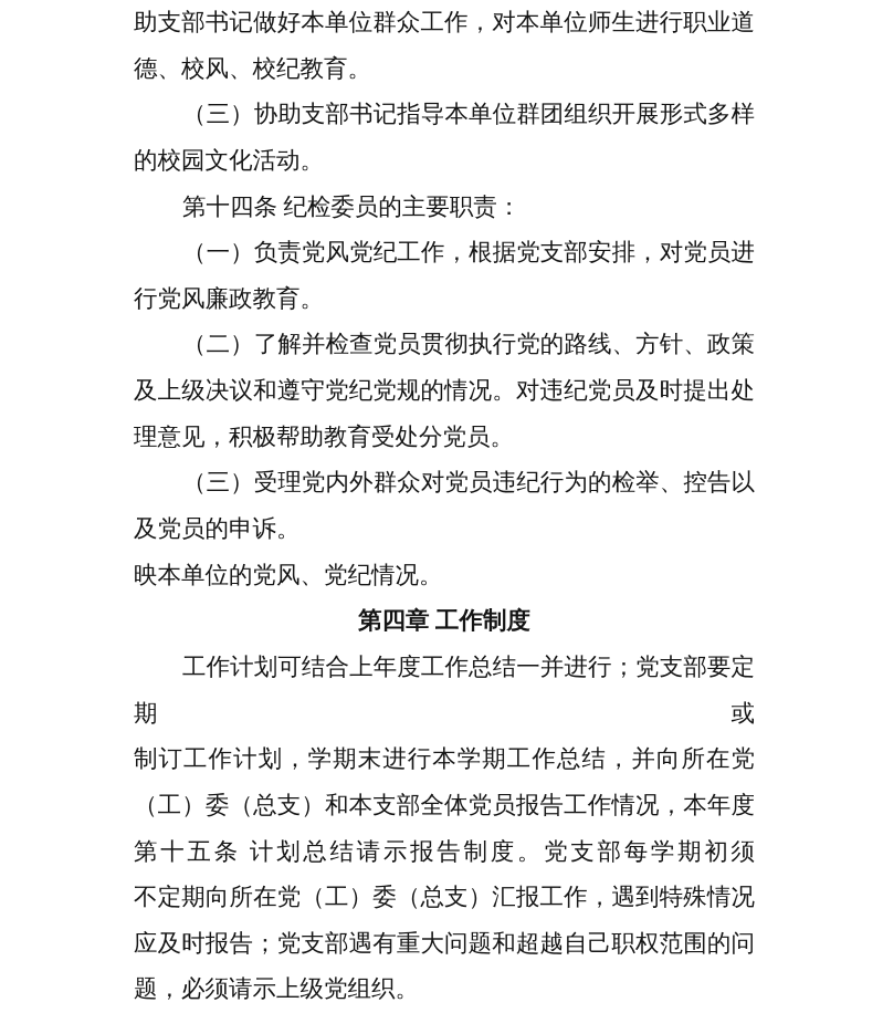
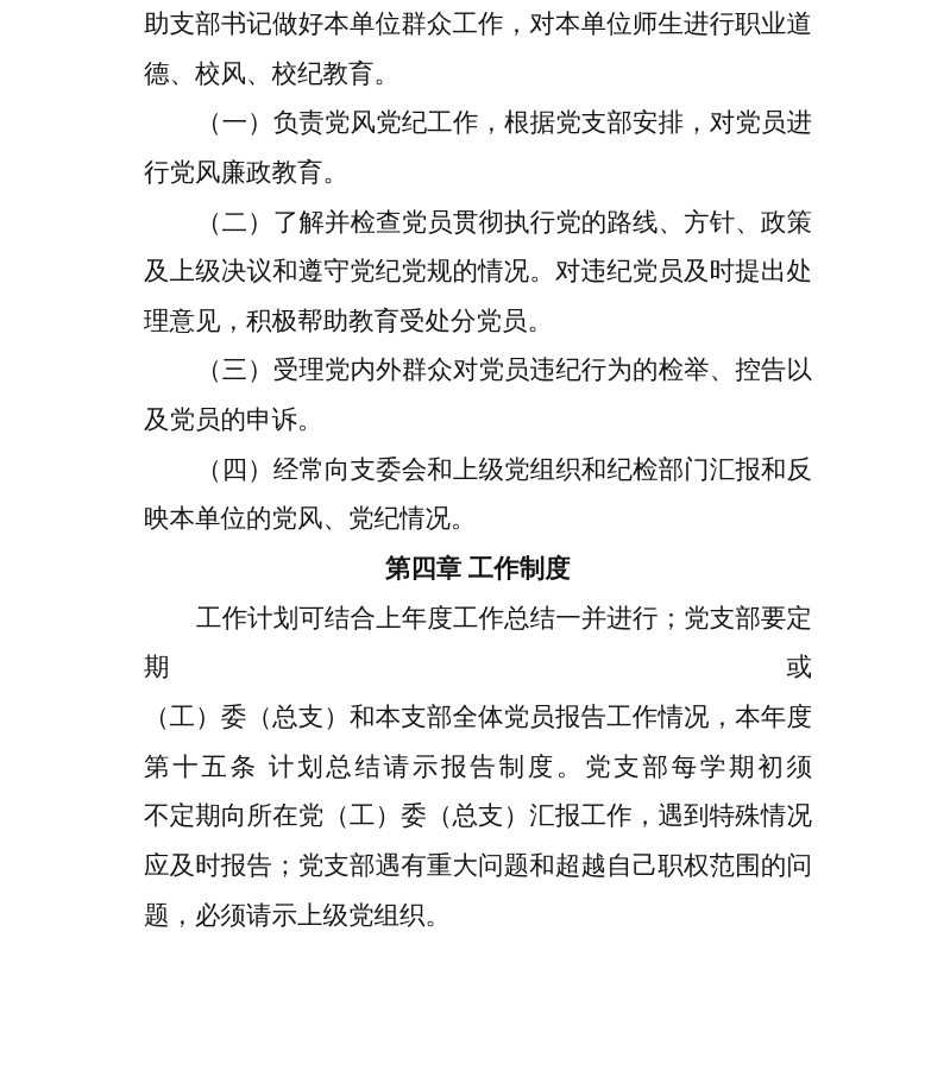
  助支部书记做好本单位群众工作，对本单位师生进行职业道
  德、校风、校纪教育。
- （三）协助支部书记指导本单位群团组织开展形式多样
- 的校园文化活动。
- 第十四条 纪检委员的主要职责：
  （一）负责党风党纪工作，根据党支部安排，对党员进
  行党风廉政教育。
  （二）了解并检查党员贯彻执行党的路线、方针、政策
  及上级决议和遵守党纪党规的情况。对违纪党员及时提出处
  理意见，积极帮助教育受处分党员。
  （三）受理党内外群众对党员违纪行为的检举、控告以
  及党员的申诉。
+ （四）经常向支委会和上级党组织和纪检部门汇报和反
  映本单位的党风、党纪情况。
  第四章 工作制度
  工作计划可结合上年度工作总结一并进行；党支部要定期或
- 制订工作计划，学期末进行本学期工作总结，并向所在党
  （工）委（总支）和本支部全体党员报告工作情况，本年度
  第十五条 计划总结请示报告制度。党支部每学期初须
  不定期向所在党（工）委（总支）汇报工作，遇到特殊情况
  应及时报告；党支部遇有重大问题和超越自己职权范围的问
  题，必须请示上级党组织。
